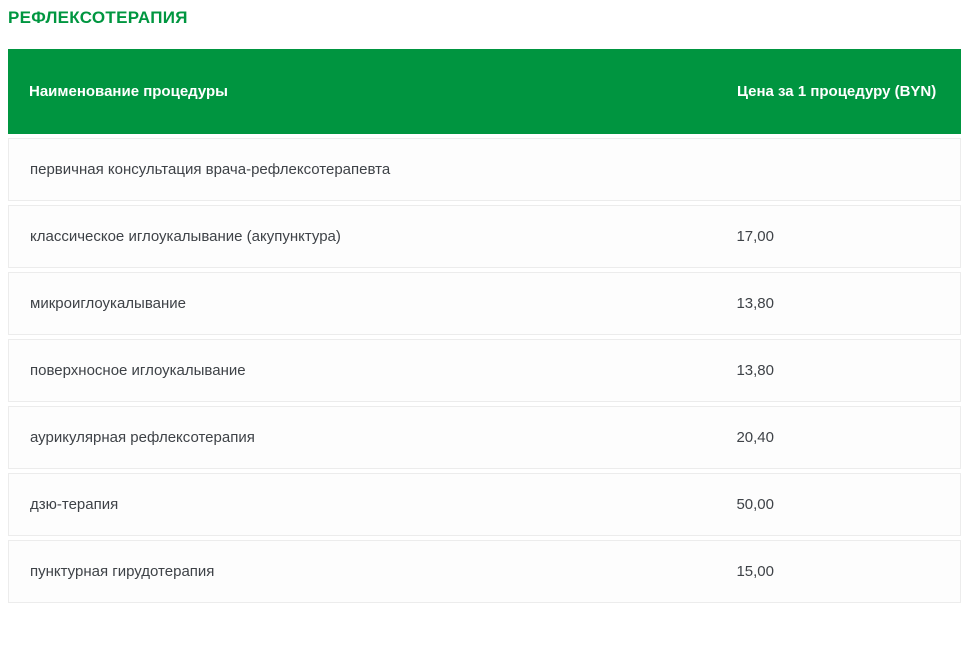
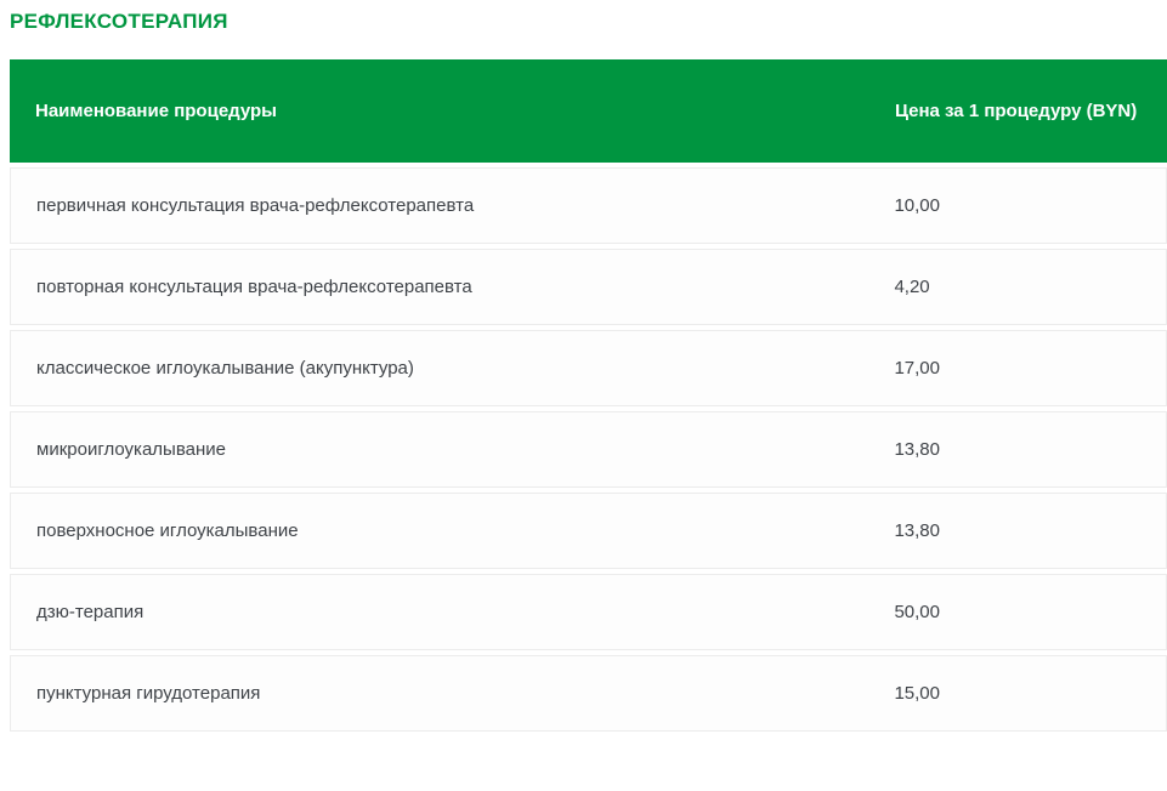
  РЕФЛЕКСОТЕРАПИЯ
  Наименование процедуры
  Цена за 1 процедуру (BYN)
  первичная консультация врача-рефлексотерапевта
+ 10,00
+ повторная консультация врача-рефлексотерапевта
+ 4,20
  классическое иглоукалывание (акупунктура)
  17,00
  микроиглоукалывание
  13,80
  поверхносное иглоукалывание
  13,80
- аурикулярная рефлексотерапия
- 20,40
  дзю-терапия
  50,00
  пунктурная гирудотерапия
  15,00
